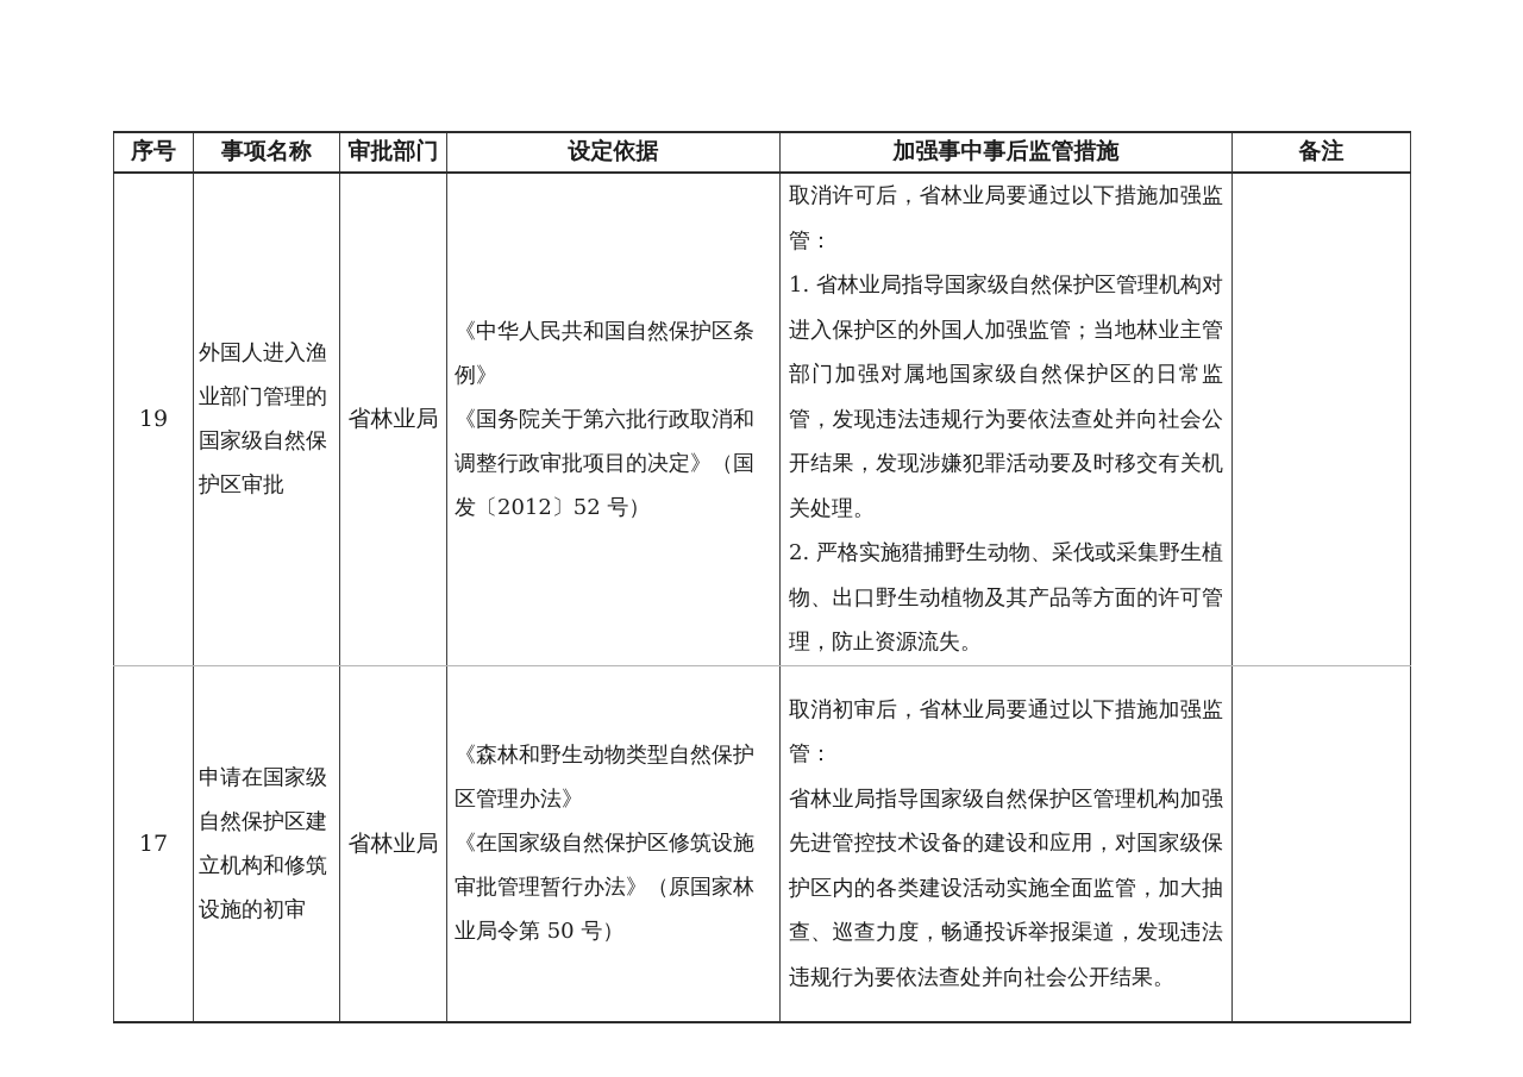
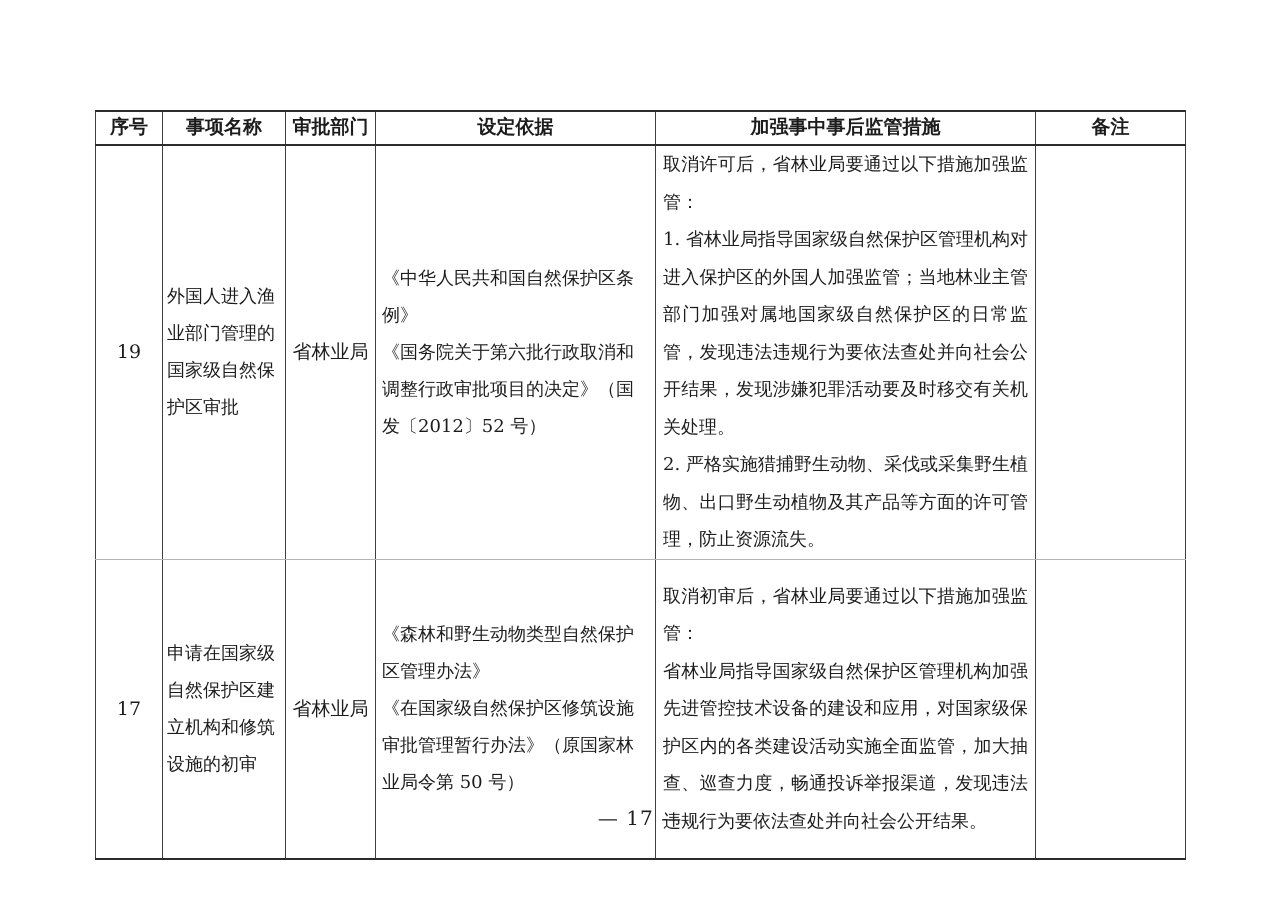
  序号	事项名称	审批部门	设定依据	加强事中事后监管措施	备注
  19	外国人进入渔业部门管理的国家级自然保护区审批	省林业局	《中华人民共和国自然保护区条例》 《国务院关于第六批行政取消和调整行政审批项目的决定》（国发〔2012〕52 号）	取消许可后，省林业局要通过以下措施加强监管： 1. 省林业局指导国家级自然保护区管理机构对进入保护区的外国人加强监管；当地林业主管部门加强对属地国家级自然保护区的日常监管，发现违法违规行为要依法查处并向社会公开结果，发现涉嫌犯罪活动要及时移交有关机关处理。 2. 严格实施猎捕野生动物、采伐或采集野生植物、出口野生动植物及其产品等方面的许可管理，防止资源流失。
  17	申请在国家级自然保护区建立机构和修筑设施的初审	省林业局	《森林和野生动物类型自然保护区管理办法》 《在国家级自然保护区修筑设施审批管理暂行办法》（原国家林业局令第 50 号）	取消初审后，省林业局要通过以下措施加强监管： 省林业局指导国家级自然保护区管理机构加强先进管控技术设备的建设和应用，对国家级保护区内的各类建设活动实施全面监管，加大抽查、巡查力度，畅通投诉举报渠道，发现违法违规行为要依法查处并向社会公开结果。
+ — 17 —
